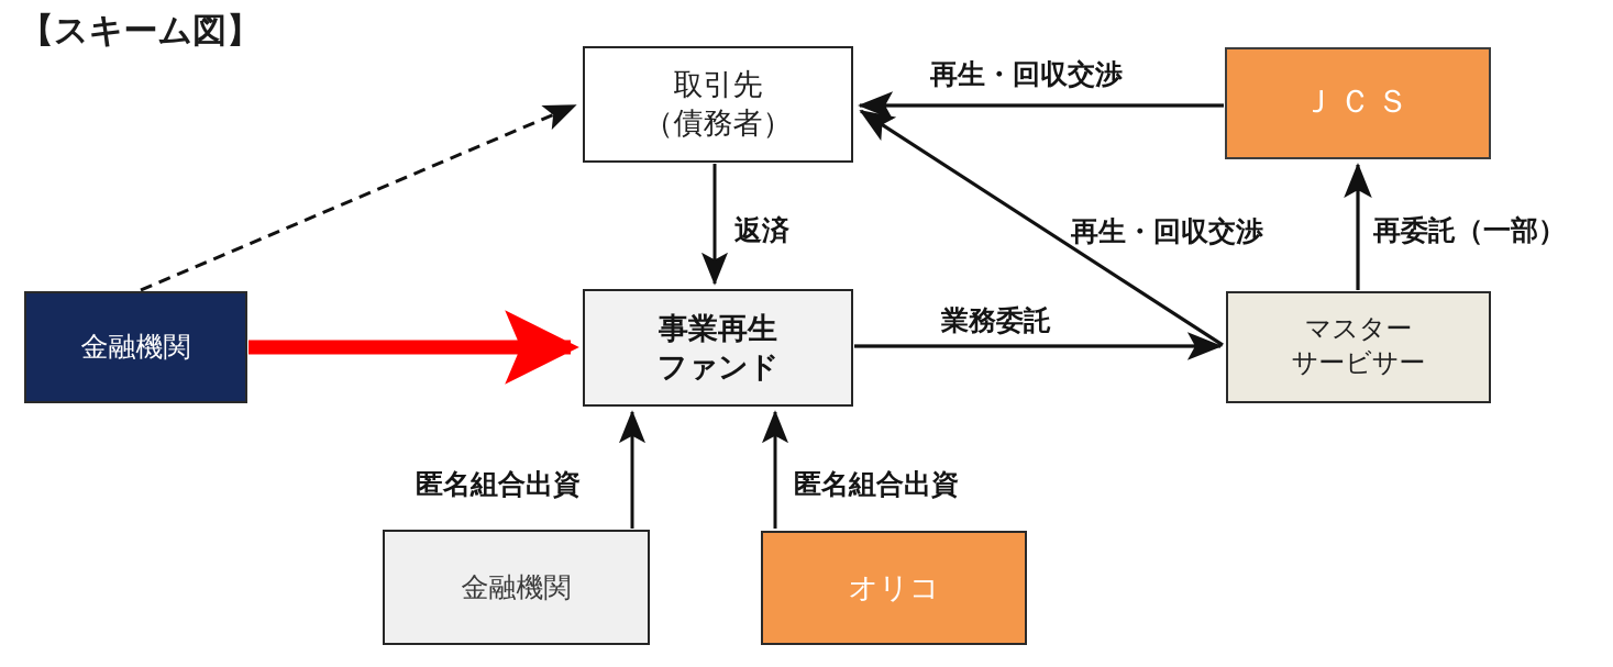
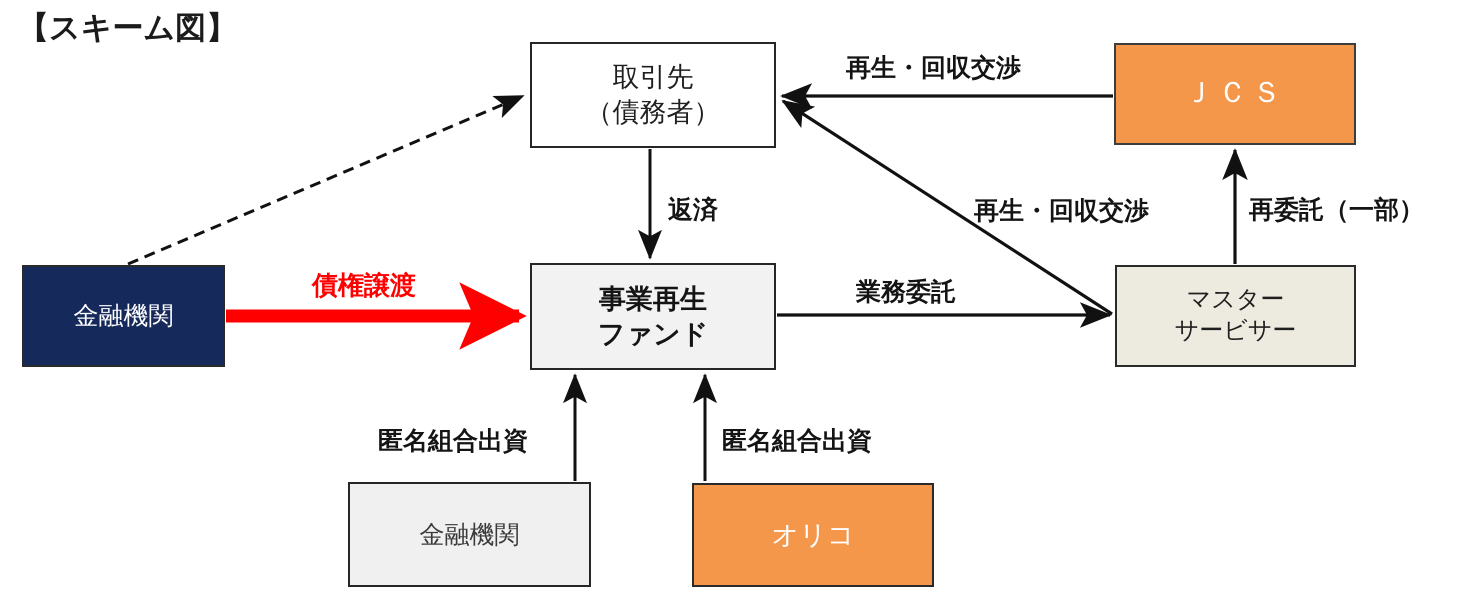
  【スキーム図】
  取引先
  （債務者）
  ＪＣＳ
  金融機関
  事業再生
  ファンド
  マスター
  サービサー
  金融機関
  オリコ
  再生・回収交渉
  返済
  再生・回収交渉
  再委託（一部）
+ 債権譲渡
  業務委託
  匿名組合出資
  匿名組合出資
